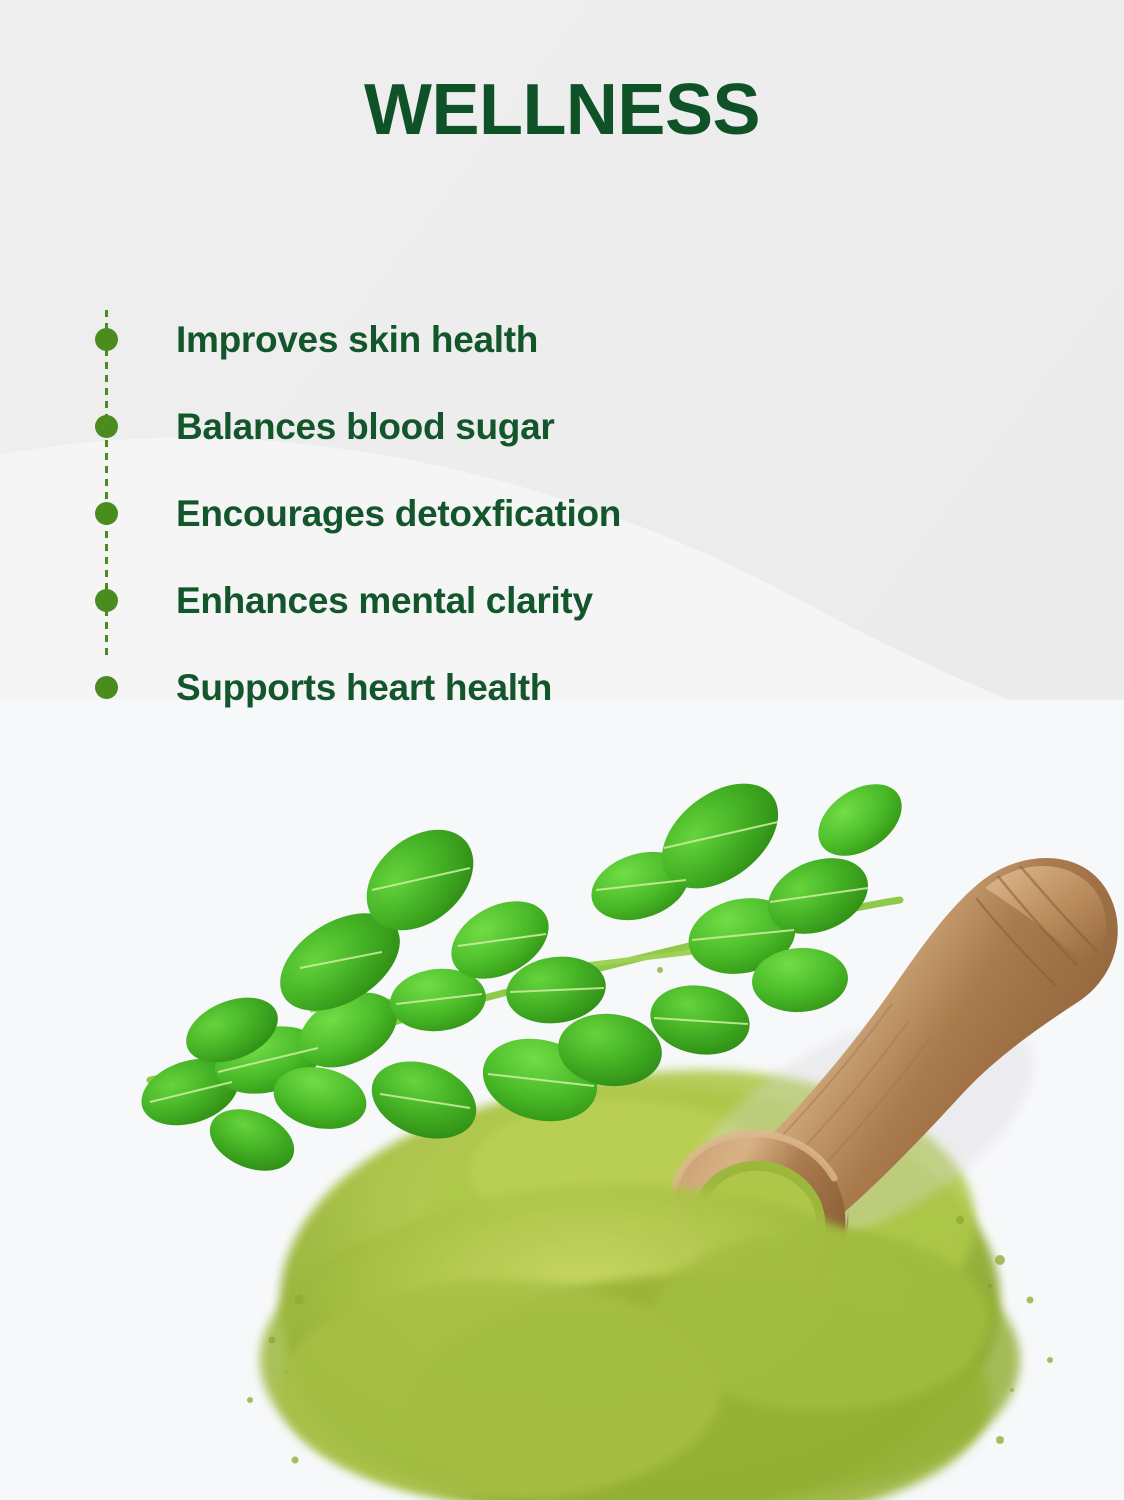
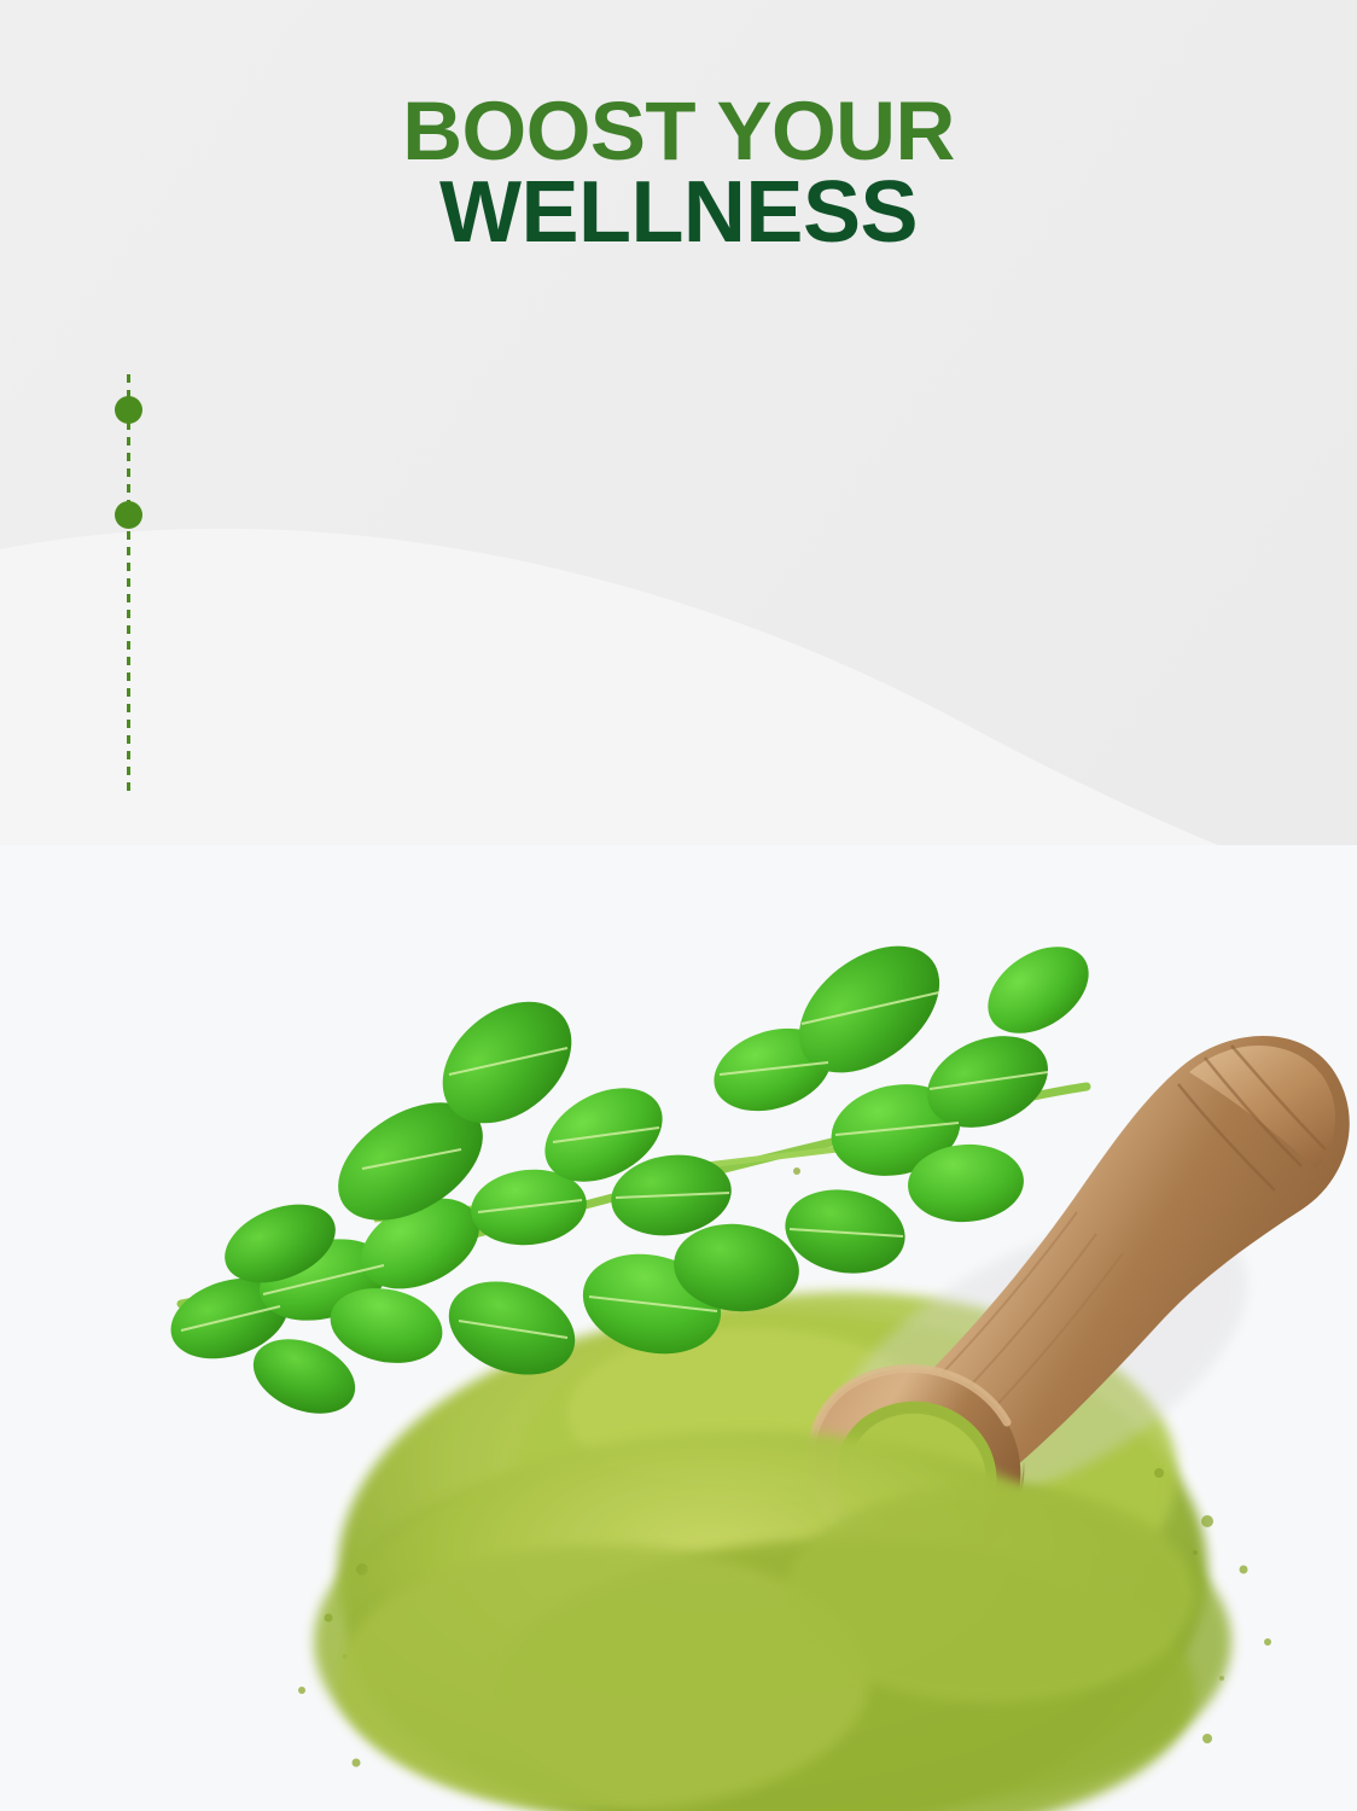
+ BOOST YOUR
  WELLNESS
- Improves skin health
- Balances blood sugar
- Encourages detoxfication
- Enhances mental clarity
- Supports heart health
